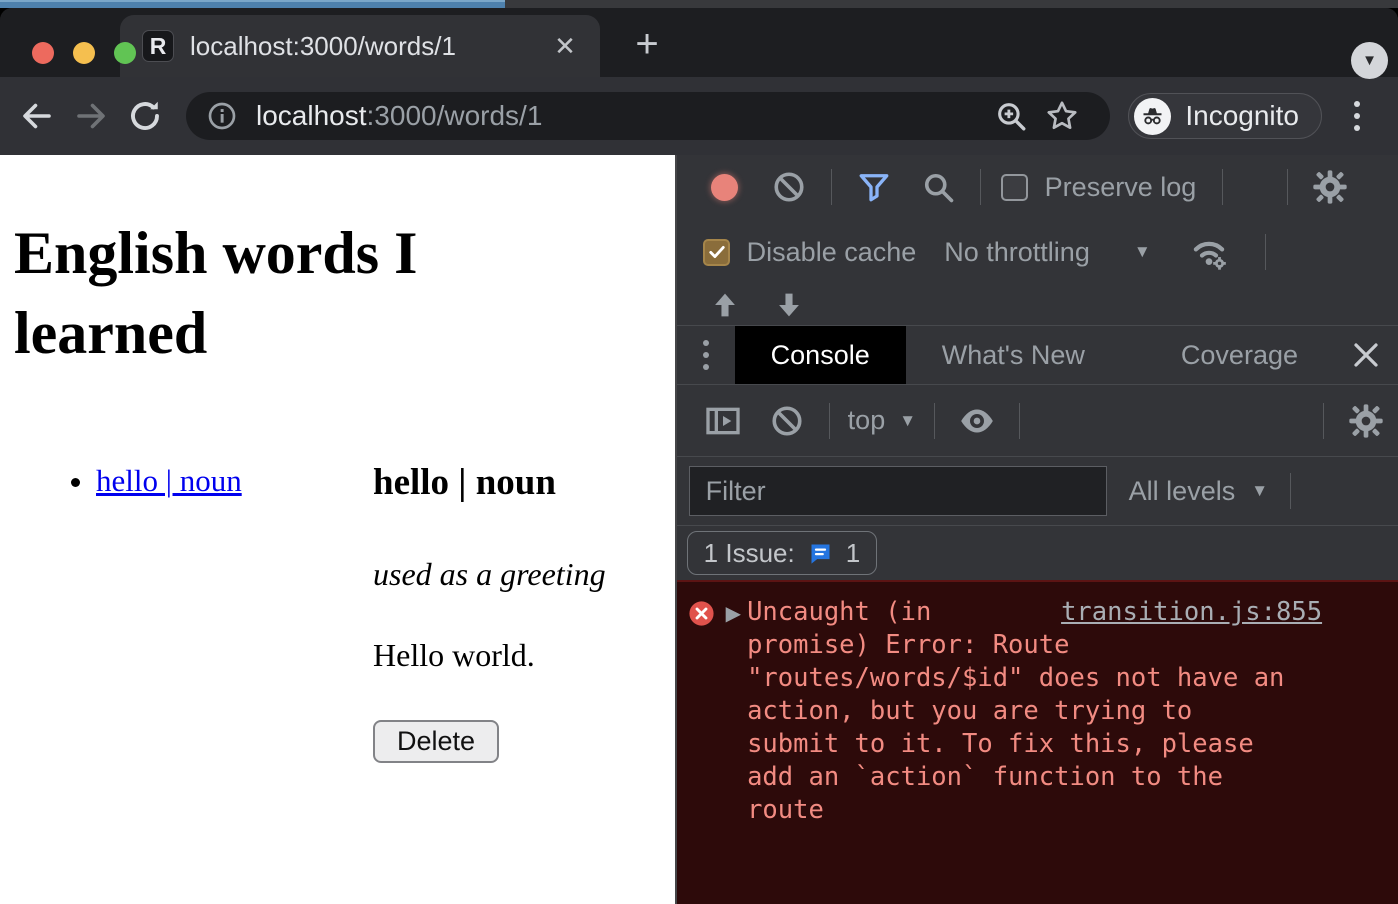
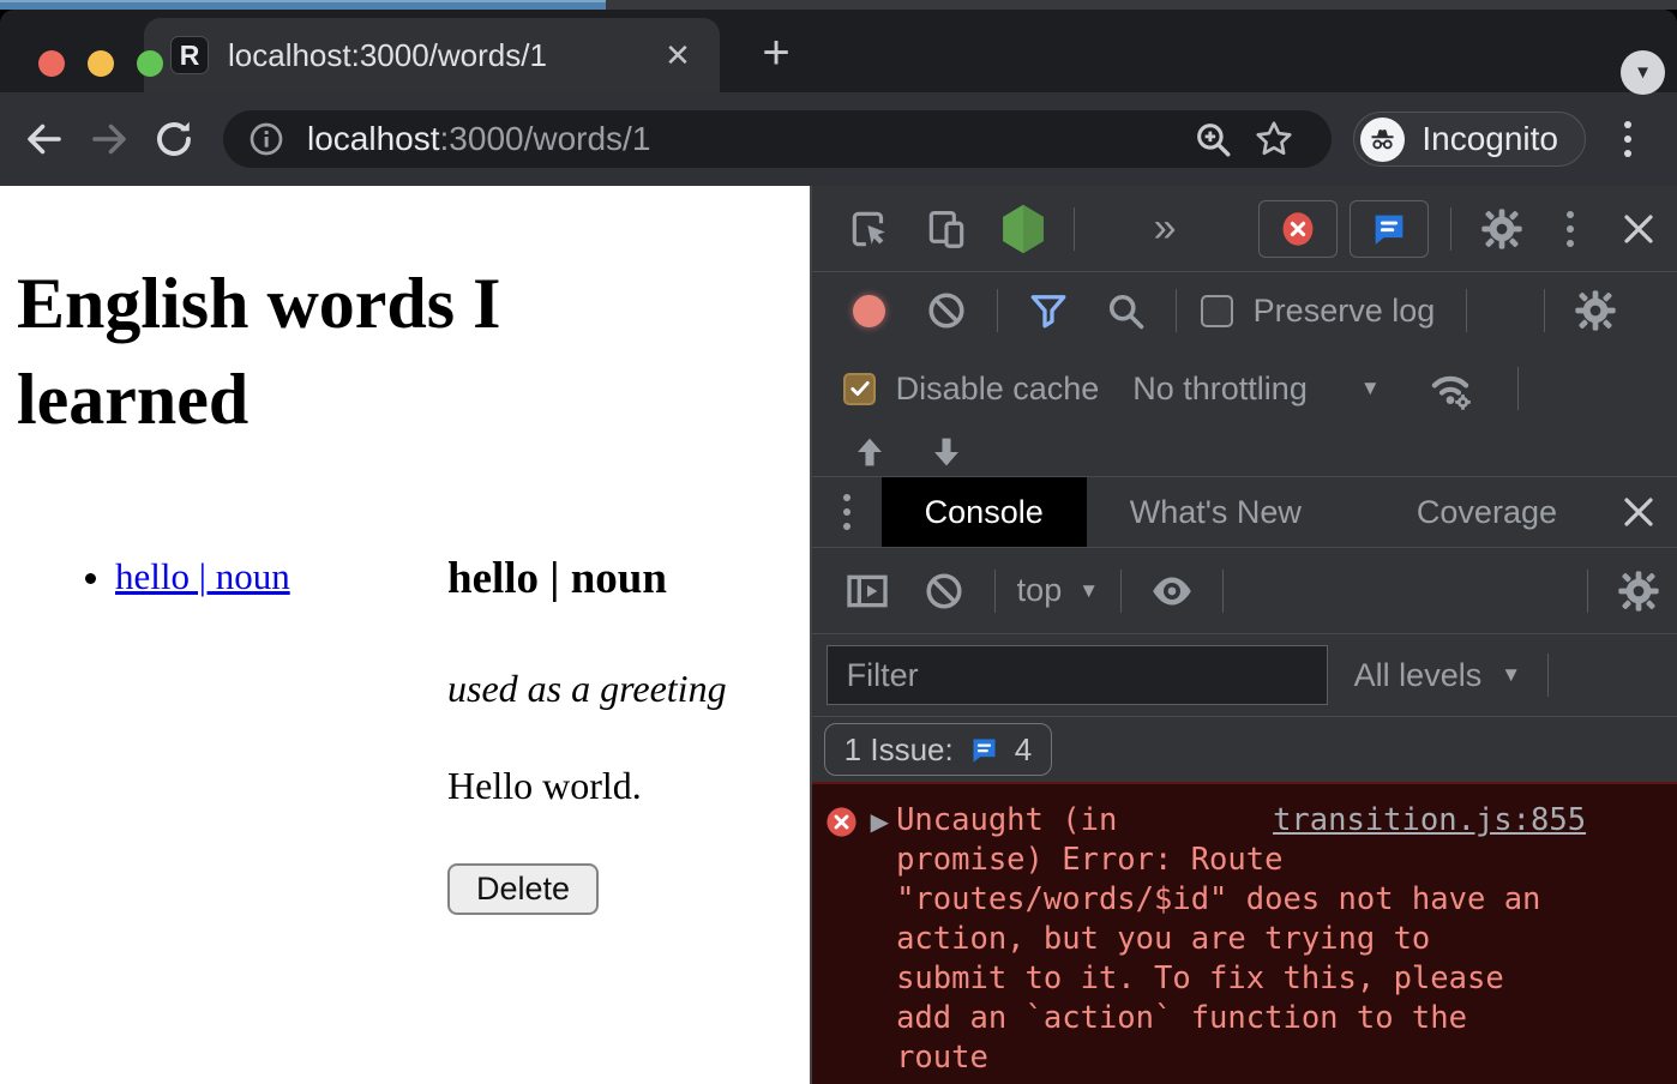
  R
  localhost:3000/words/1
  ✕
  +
  ▼
  localhost:3000/words/1
  Incognito
  English words I learned
  hello | noun
  hello | noun
  used as a greeting
  Hello world.
  Delete
+ »
  Preserve log
  Disable cache
  No throttling
  ▼
  Console
  What's New
  Coverage
  top
  ▼
  Filter
  All levels
  ▼
  1 Issue:
- 1
+ 4
  ▶
  Uncaught (in
  transition.js:855
  promise) Error: Route
  "routes/words/$id" does not have an
  action, but you are trying to
  submit to it. To fix this, please
  add an `action` function to the
  route
